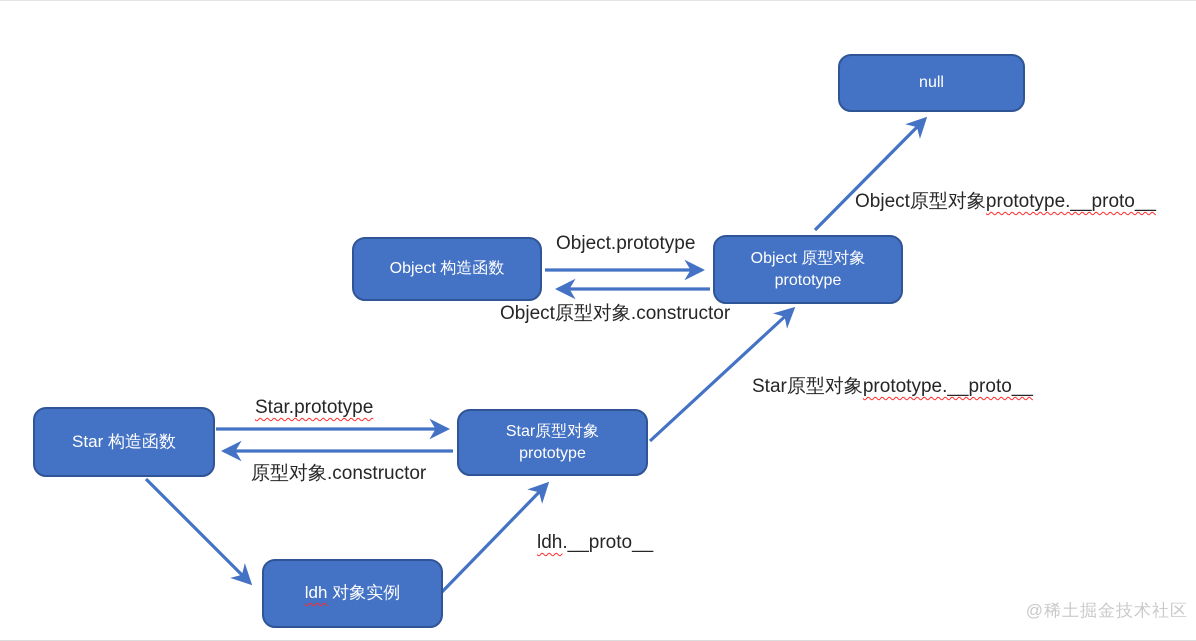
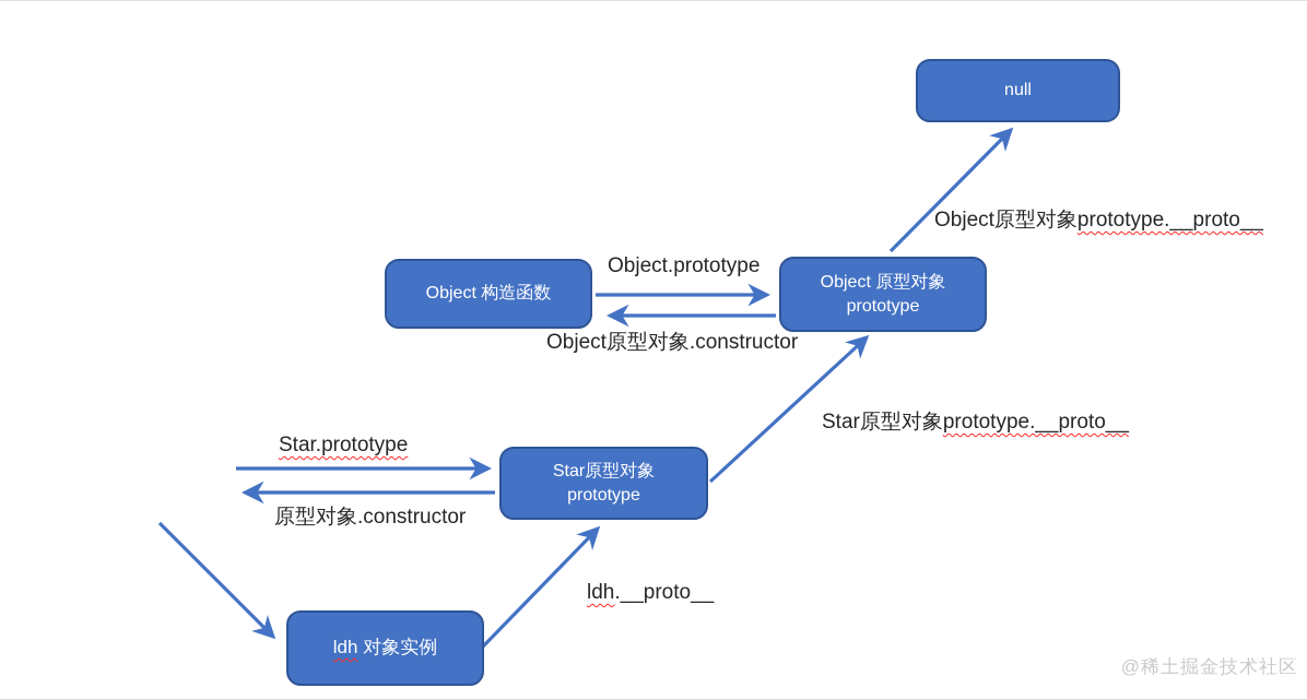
  null
  Object 构造函数
  Object 原型对象
  prototype
- Star 构造函数
  Star原型对象
  prototype
  ldh 对象实例
  Object原型对象prototype.__proto__
  Object.prototype
  Object原型对象.constructor
  Star原型对象prototype.__proto__
  Star.prototype
  原型对象.constructor
  ldh.__proto__
  @稀土掘金技术社区
